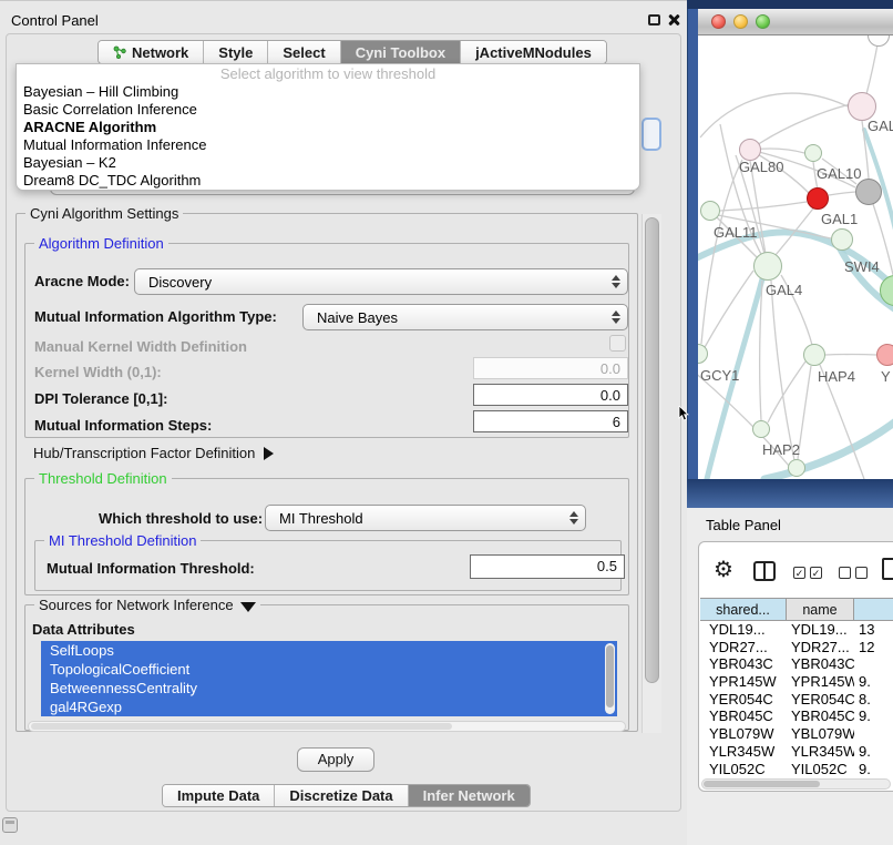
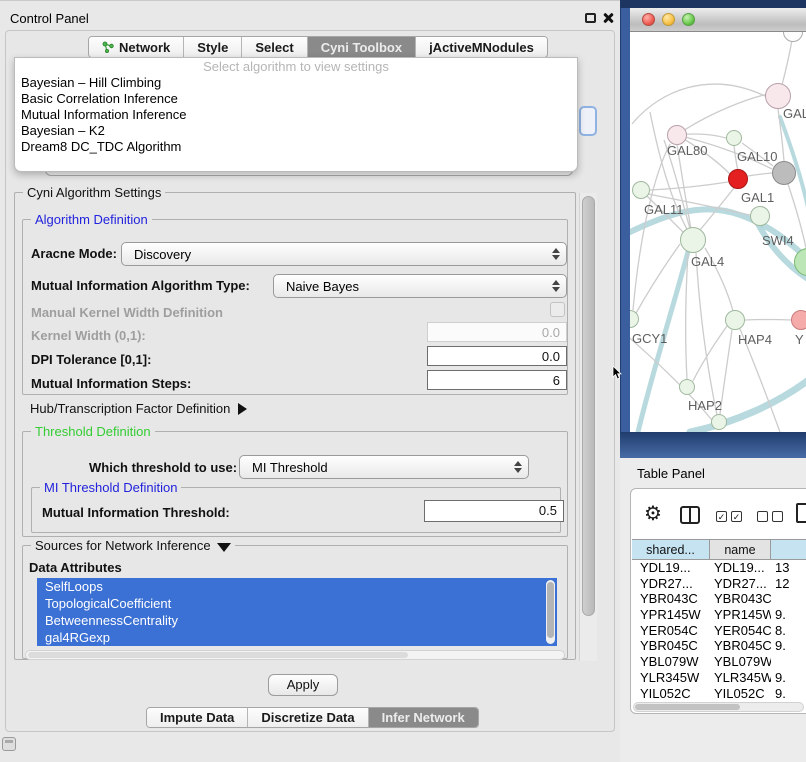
  Control Panel
  Network
  Style
  Select
  Cyni Toolbox
  jActiveMNodules
- Select algorithm to view threshold
+ Select algorithm to view settings
  Bayesian – Hill Climbing
  Basic Correlation Inference
- ARACNE Algorithm
  Mutual Information Inference
  Bayesian – K2
  Dream8 DC_TDC Algorithm
  Cyni Algorithm Settings
  Algorithm Definition
  Aracne Mode:
  Discovery
  Mutual Information Algorithm Type:
  Naive Bayes
  Manual Kernel Width Definition
  Kernel Width (0,1):
  0.0
  DPI Tolerance [0,1]:
  0.0
  Mutual Information Steps:
  6
  Hub/Transcription Factor Definition
  Threshold Definition
  Which threshold to use:
  MI Threshold
  MI Threshold Definition
  Mutual Information Threshold:
  0.5
  Sources for Network Inference
  Data Attributes
  SelfLoops
  TopologicalCoefficient
  BetweennessCentrality
  gal4RGexp
  Apply
  Impute Data
  Discretize Data
  Infer Network
  GAL
  GAL80
  GAL10
  GAL1
  GAL11
  SWI4
  GAL4
  GCY1
  HAP4
  Y
  HAP2
  Table Panel
  ⚙
  ✓
  ✓
  shared...
  name
  YDL19...
  YDL19...
  13
  YDR27...
  YDR27...
  12
  YBR043C
  YBR043C
  YPR145W
  YPR145W
  9.
  YER054C
  YER054C
  8.
  YBR045C
  YBR045C
  9.
  YBL079W
  YBL079W
  YLR345W
  YLR345W
  9.
  YIL052C
  YIL052C
  9.
